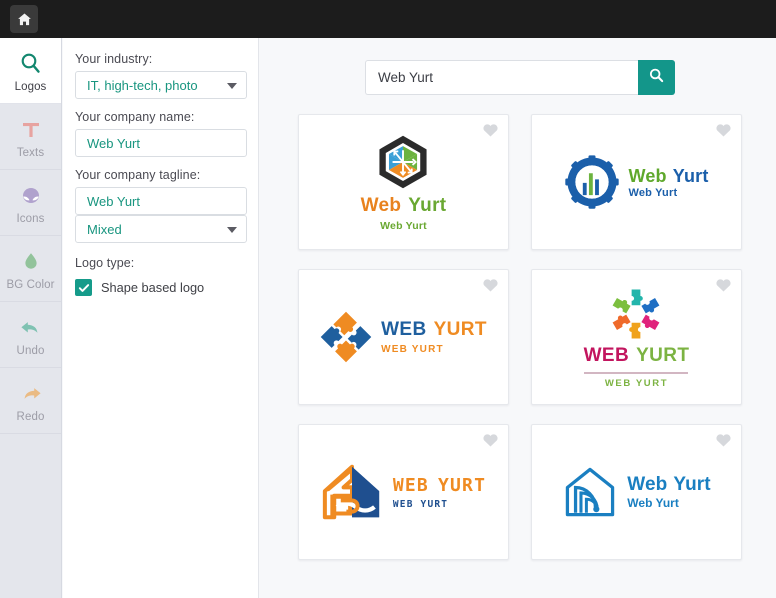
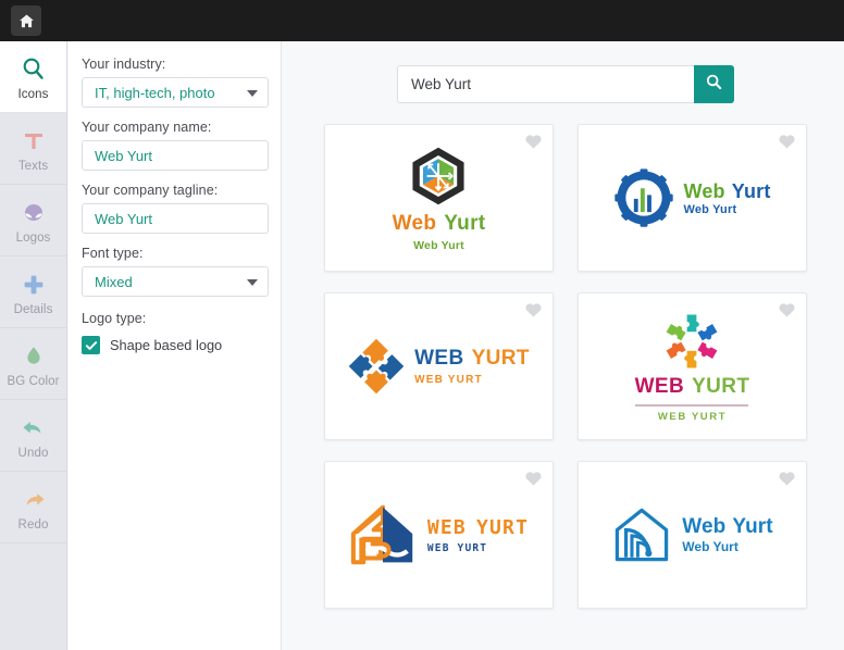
- Logos
+ Icons
  Texts
- Icons
+ Logos
+ Details
  BG Color
  Undo
  Redo
  Your industry:
  IT, high-tech, photo
  Your company name:
  Web Yurt
  Your company tagline:
  Web Yurt
+ Font type:
  Mixed
  Logo type:
  Shape based logo
  Web Yurt
  Web
  Yurt
  Web Yurt
  Web
  Yurt
  Web Yurt
  WEB
  YURT
  WEB YURT
  WEB
  YURT
  WEB YURT
  WEB
  YURT
  WEB YURT
  Web
  Yurt
  Web Yurt
